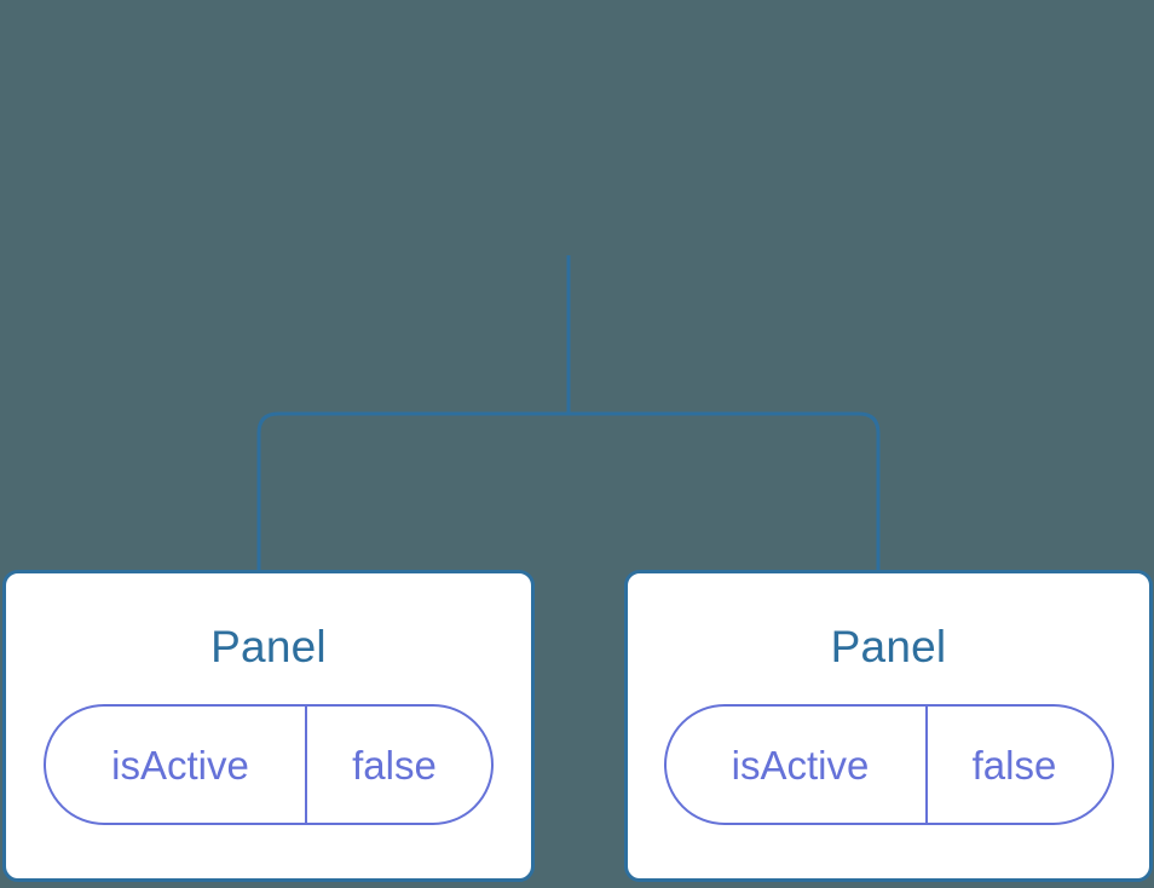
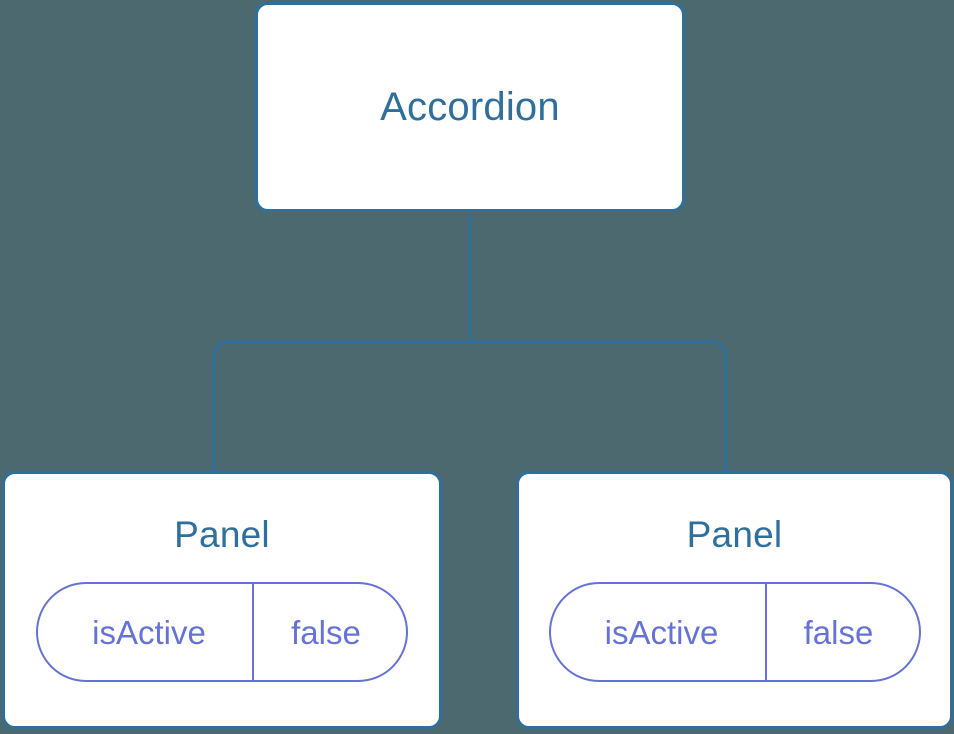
+ Accordion
  Panel
  isActive
  false
  Panel
  isActive
  false
